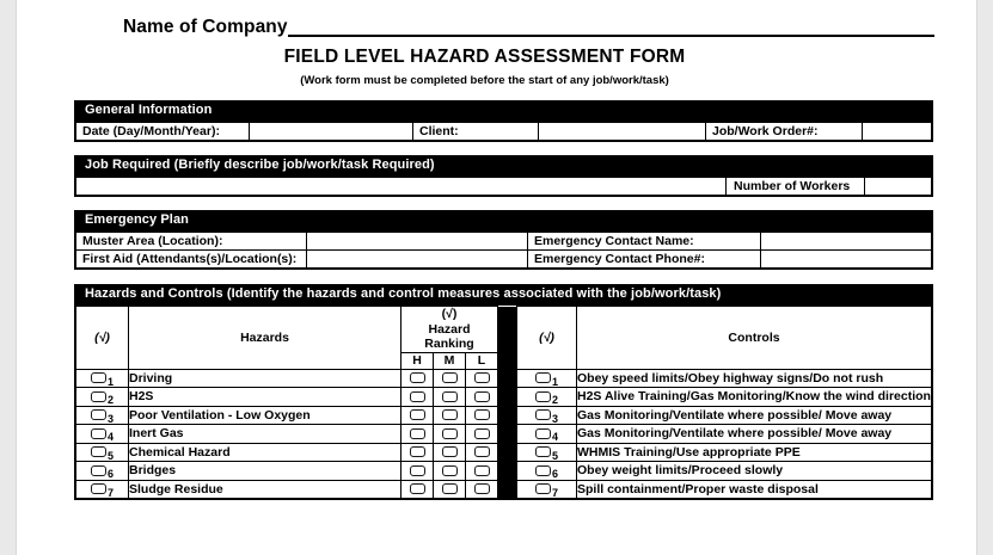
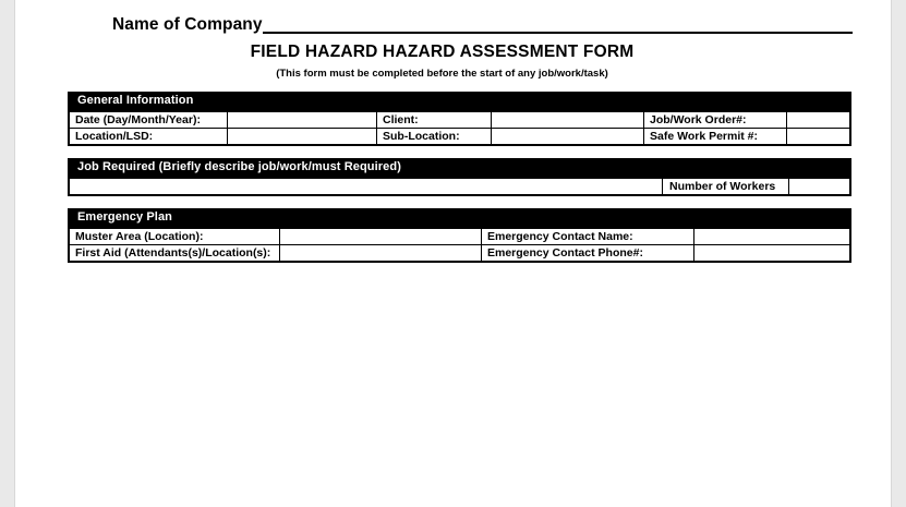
  Name of Company
- FIELD LEVEL HAZARD ASSESSMENT FORM
+ FIELD HAZARD HAZARD ASSESSMENT FORM
- (Work form must be completed before the start of any job/work/task)
+ (This form must be completed before the start of any job/work/task)
  General Information
  Date (Day/Month/Year):		Client:		Job/Work Order#:
+ Location/LSD:		Sub-Location:		Safe Work Permit #:
- Job Required (Briefly describe job/work/task Required)
+ Job Required (Briefly describe job/work/must Required)
  	Number of Workers
  Emergency Plan
  Muster Area (Location):		Emergency Contact Name:
  First Aid (Attendants(s)/Location(s):		Emergency Contact Phone#:
- Hazards and Controls (Identify the hazards and control measures associated with the job/work/task)
- (√)	Hazards	(√) Hazard Ranking		(√)	Controls
- H	M	L
- 1	Driving				1	Obey speed limits/Obey highway signs/Do not rush
- 2	H2S				2	H2S Alive Training/Gas Monitoring/Know the wind direction
- 3	Poor Ventilation - Low Oxygen				3	Gas Monitoring/Ventilate where possible/ Move away
- 4	Inert Gas				4	Gas Monitoring/Ventilate where possible/ Move away
- 5	Chemical Hazard				5	WHMIS Training/Use appropriate PPE
- 6	Bridges				6	Obey weight limits/Proceed slowly
- 7	Sludge Residue				7	Spill containment/Proper waste disposal
